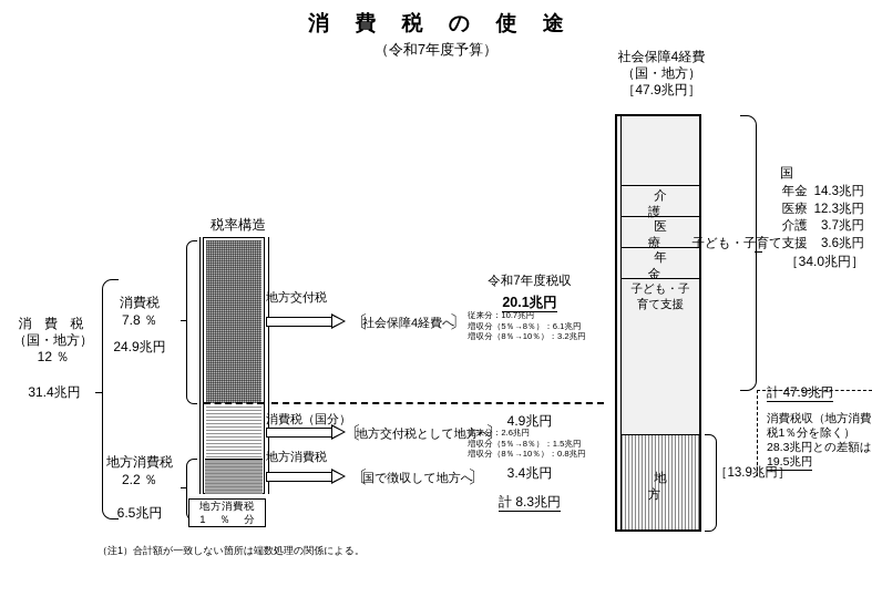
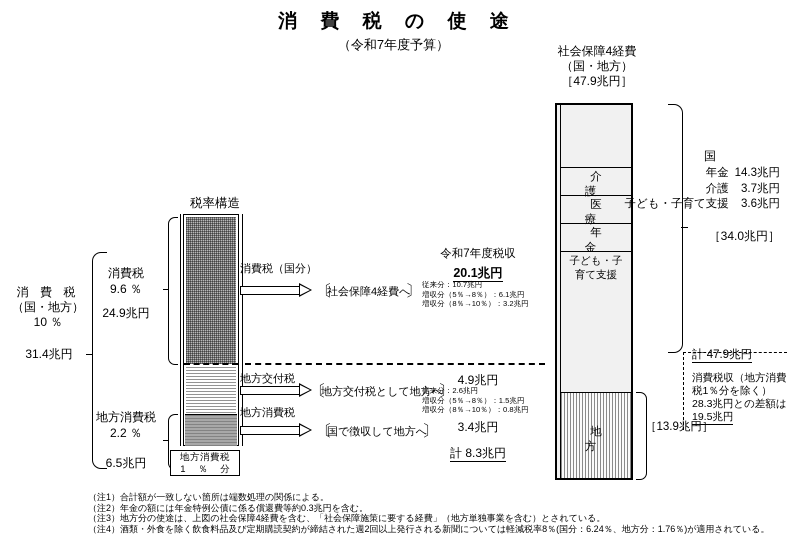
  消 費 税 の 使 途
  （令和7年度予算）
  消 費 税
  （国・地方）
- 12 ％
+ 10 ％
  31.4兆円
  税率構造
  消費税
- 7.8 ％
+ 9.6 ％
  24.9兆円
  地方消費税
  2.2 ％
  6.5兆円
  地方消費税
  1 ％ 分
- 地方交付税
+ 消費税（国分）
  社会保障4経費へ
- 消費税（国分）
+ 地方交付税
  地方交付税として地方へ
  地方消費税
  国で徴収して地方へ
  令和7年度税収
  20.1兆円
  従来分：10.7兆円
  増収分（5％→8％）：6.1兆円
  増収分（8％→10％）：3.2兆円
  4.9兆円
  従来分：2.6兆円
  増収分（5％→8％）：1.5兆円
  増収分（8％→10％）：0.8兆円
  3.4兆円
  計 8.3兆円
  社会保障4経費
  （国・地方）
  ［47.9兆円］
  介 護
  医 療
  年 金
  子ども・子
  育て支援
  地 方
  国
  年金 14.3兆円
- 医療 12.3兆円
  介護 3.7兆円
  子ども・子育て支援 3.6兆円
  ［34.0兆円］
  計 47.9兆円
  消費税収（地方消費
  税1％分を除く）
  28.3兆円との差額は
  19.5兆円
  ［13.9兆円］
  （注1）合計額が一致しない箇所は端数処理の関係による。
+ （注2）年金の額には年金特例公債に係る償還費等約0.3兆円を含む。
+ （注3）地方分の使途は、上図の社会保障4経費を含む、「社会保障施策に要する経費」（地方単独事業を含む）とされている。
+ （注4）酒類・外食を除く飲食料品及び定期購読契約が締結された週2回以上発行される新聞については軽減税率8％(国分：6.24％、地方分：1.76％)が適用されている。
